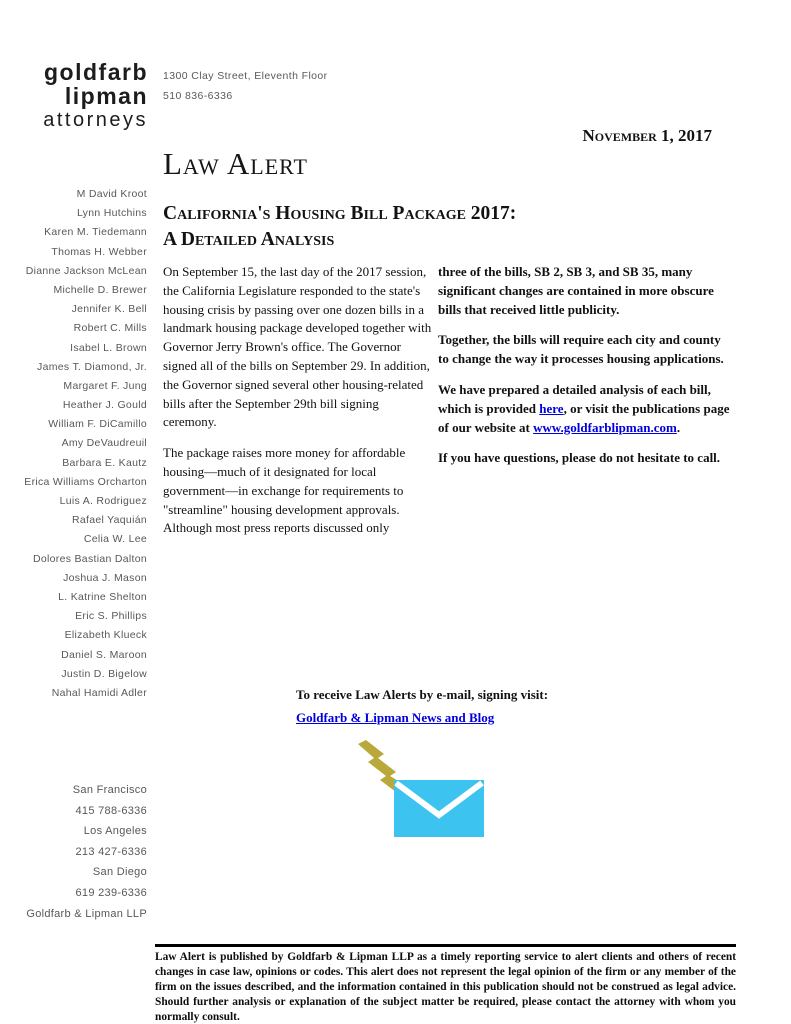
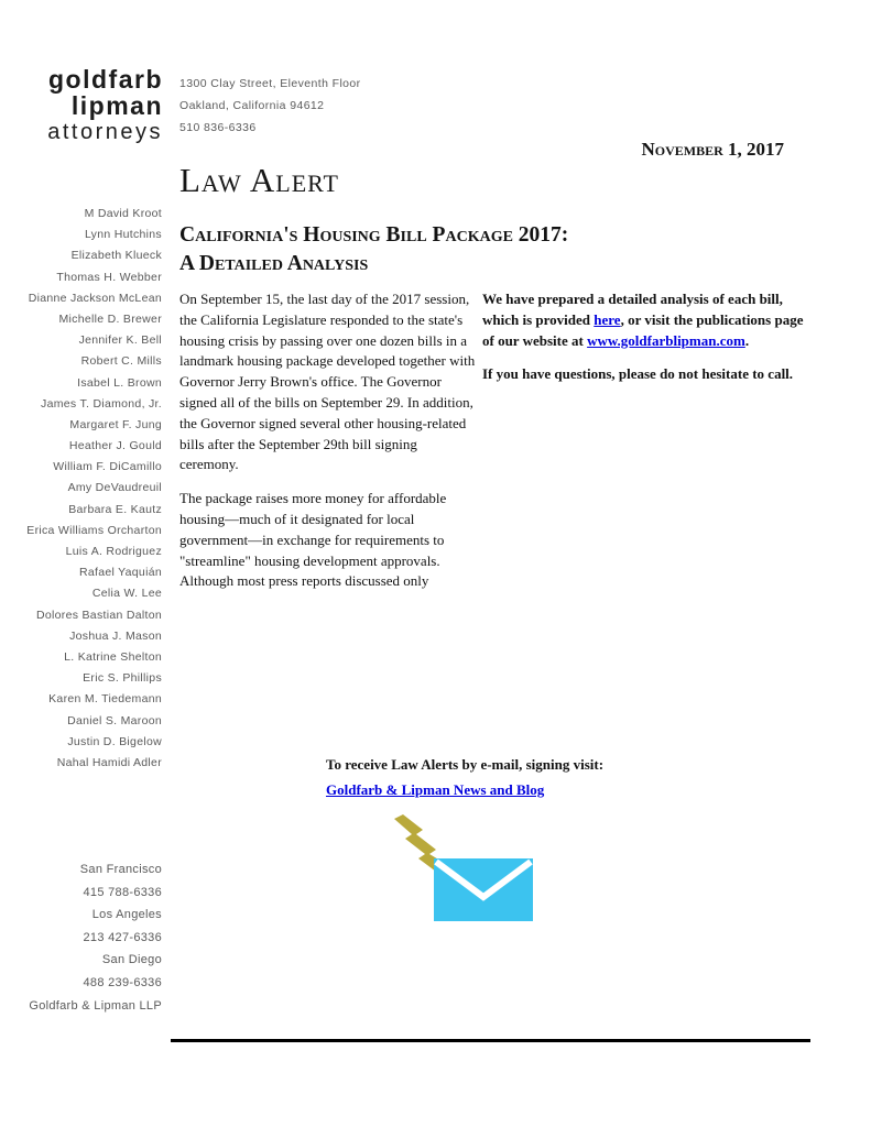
  goldfarb
  lipman
  attorneys
  1300 Clay Street, Eleventh Floor
+ Oakland, California 94612
  510 836-6336
  November 1, 2017
  M David Kroot
  Lynn Hutchins
- Karen M. Tiedemann
+ Elizabeth Klueck
  Thomas H. Webber
  Dianne Jackson McLean
  Michelle D. Brewer
  Jennifer K. Bell
  Robert C. Mills
  Isabel L. Brown
  James T. Diamond, Jr.
  Margaret F. Jung
  Heather J. Gould
  William F. DiCamillo
  Amy DeVaudreuil
  Barbara E. Kautz
  Erica Williams Orcharton
  Luis A. Rodriguez
  Rafael Yaquián
  Celia W. Lee
  Dolores Bastian Dalton
  Joshua J. Mason
  L. Katrine Shelton
  Eric S. Phillips
- Elizabeth Klueck
+ Karen M. Tiedemann
  Daniel S. Maroon
  Justin D. Bigelow
  Nahal Hamidi Adler
  San Francisco
  415 788-6336
  Los Angeles
  213 427-6336
  San Diego
- 619 239-6336
+ 488 239-6336
  Goldfarb & Lipman LLP
  Law Alert
  California's Housing Bill Package 2017:
  A Detailed Analysis
  On September 15, the last day of the 2017 session, the California Legislature responded to the state's housing crisis by passing over one dozen bills in a landmark housing package developed together with Governor Jerry Brown's office. The Governor signed all of the bills on September 29. In addition, the Governor signed several other housing-related bills after the September 29th bill signing ceremony.
  The package raises more money for affordable housing—much of it designated for local government—in exchange for requirements to "streamline" housing development approvals. Although most press reports discussed only
- three of the bills, SB 2, SB 3, and SB 35, many significant changes are contained in more obscure bills that received little publicity.
- Together, the bills will require each city and county to change the way it processes housing applications.
  We have prepared a detailed analysis of each bill, which is provided here, or visit the publications page of our website at www.goldfarblipman.com.
  If you have questions, please do not hesitate to call.
  To receive Law Alerts by e-mail, signing visit:
  Goldfarb & Lipman News and Blog
- Law Alert is published by Goldfarb & Lipman LLP as a timely reporting service to alert clients and others of recent changes in case law, opinions or codes. This alert does not represent the legal opinion of the firm or any member of the firm on the issues described, and the information contained in this publication should not be construed as legal advice. Should further analysis or explanation of the subject matter be required, please contact the attorney with whom you normally consult.
